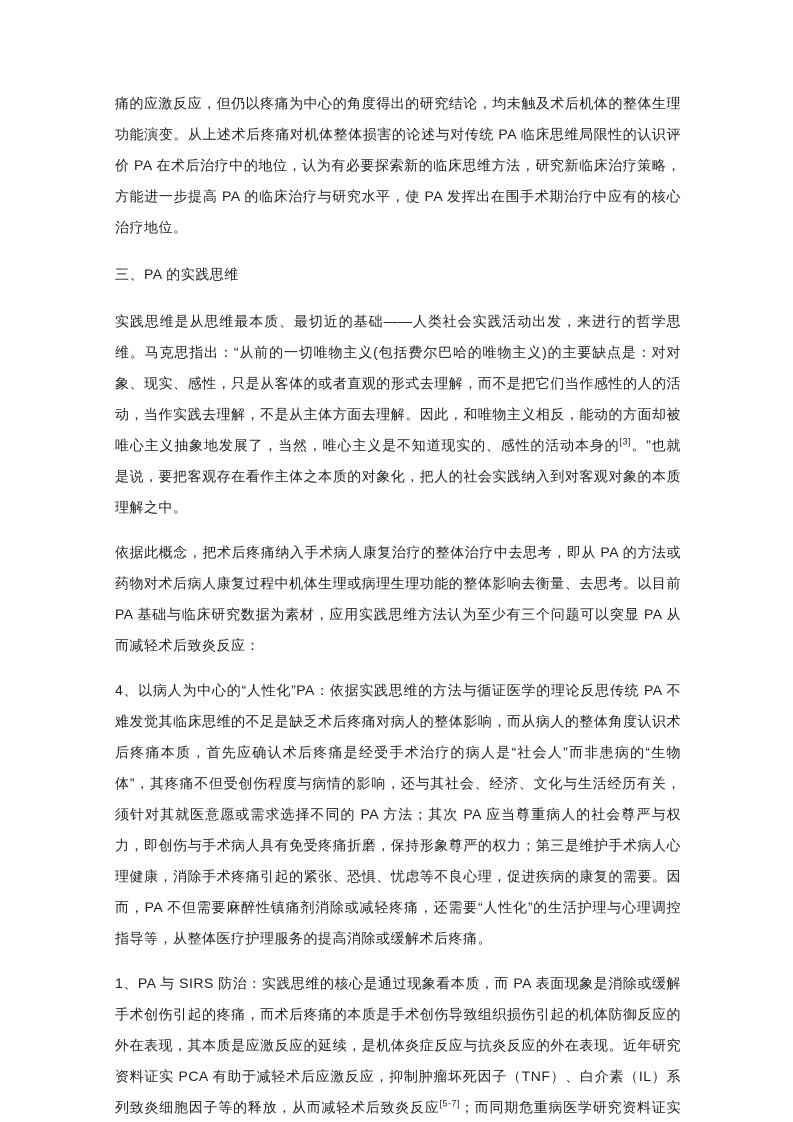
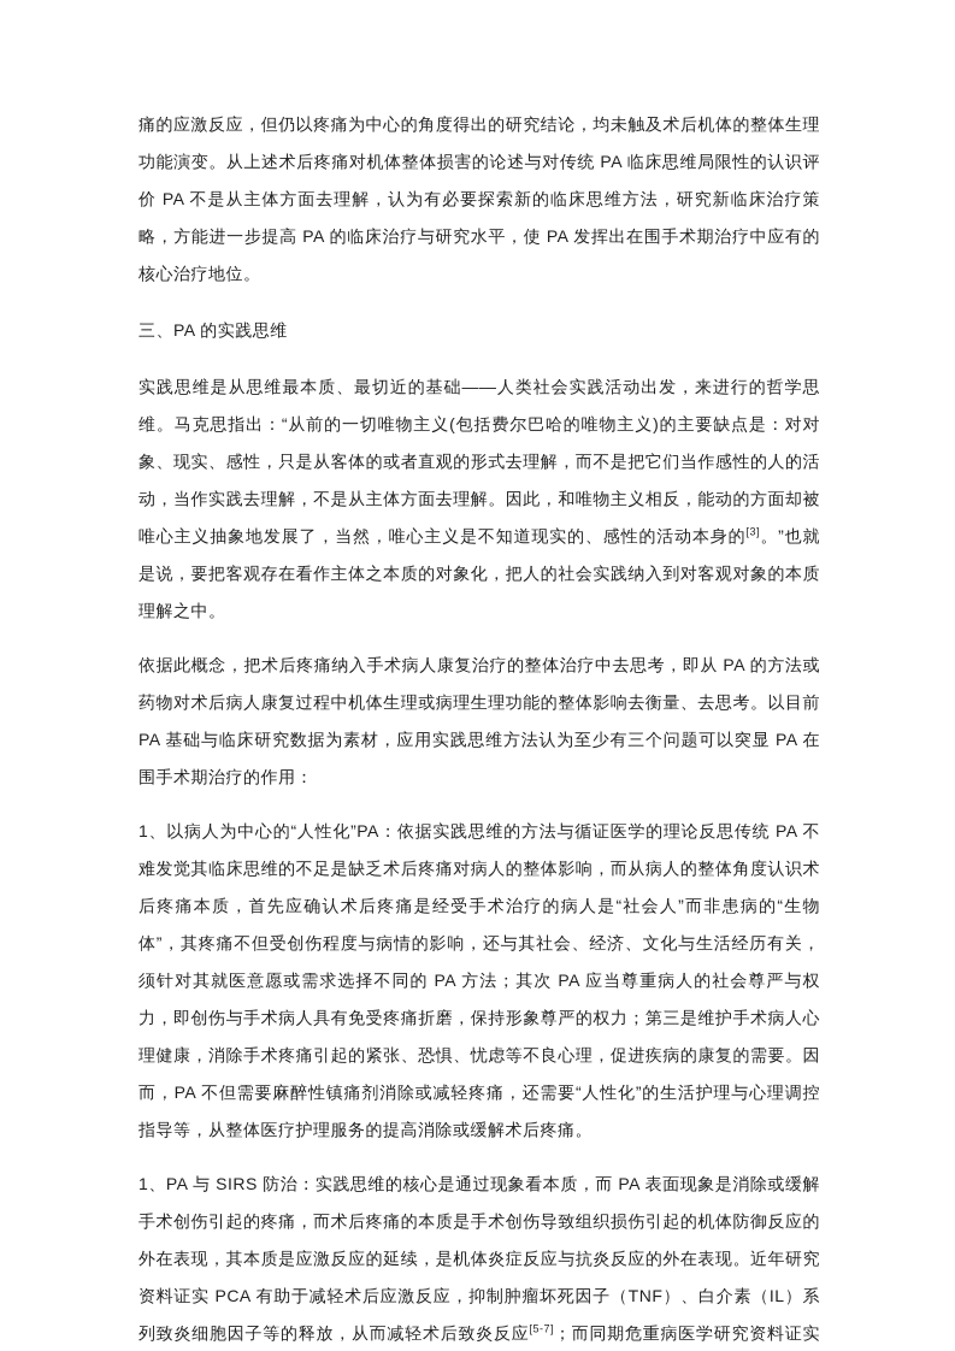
- 痛的应激反应，但仍以疼痛为中心的角度得出的研究结论，均未触及术后机体的整体生理功能演变。从上述术后疼痛对机体整体损害的论述与对传统 PA 临床思维局限性的认识评价 PA 在术后治疗中的地位，认为有必要探索新的临床思维方法，研究新临床治疗策略，方能进一步提高 PA 的临床治疗与研究水平，使 PA 发挥出在围手术期治疗中应有的核心治疗地位。
+ 痛的应激反应，但仍以疼痛为中心的角度得出的研究结论，均未触及术后机体的整体生理功能演变。从上述术后疼痛对机体整体损害的论述与对传统 PA 临床思维局限性的认识评价 PA 不是从主体方面去理解，认为有必要探索新的临床思维方法，研究新临床治疗策略，方能进一步提高 PA 的临床治疗与研究水平，使 PA 发挥出在围手术期治疗中应有的核心治疗地位。
  三、PA 的实践思维
  实践思维是从思维最本质、最切近的基础——人类社会实践活动出发，来进行的哲学思维。马克思指出：“从前的一切唯物主义(包括费尔巴哈的唯物主义)的主要缺点是：对对象、现实、感性，只是从客体的或者直观的形式去理解，而不是把它们当作感性的人的活动，当作实践去理解，不是从主体方面去理解。因此，和唯物主义相反，能动的方面却被唯心主义抽象地发展了，当然，唯心主义是不知道现实的、感性的活动本身的[3]。”也就是说，要把客观存在看作主体之本质的对象化，把人的社会实践纳入到对客观对象的本质理解之中。
- 依据此概念，把术后疼痛纳入手术病人康复治疗的整体治疗中去思考，即从 PA 的方法或药物对术后病人康复过程中机体生理或病理生理功能的整体影响去衡量、去思考。以目前 PA 基础与临床研究数据为素材，应用实践思维方法认为至少有三个问题可以突显 PA 从而减轻术后致炎反应：
+ 依据此概念，把术后疼痛纳入手术病人康复治疗的整体治疗中去思考，即从 PA 的方法或药物对术后病人康复过程中机体生理或病理生理功能的整体影响去衡量、去思考。以目前 PA 基础与临床研究数据为素材，应用实践思维方法认为至少有三个问题可以突显 PA 在围手术期治疗的作用：
- 4、以病人为中心的“人性化”PA：依据实践思维的方法与循证医学的理论反思传统 PA 不难发觉其临床思维的不足是缺乏术后疼痛对病人的整体影响，而从病人的整体角度认识术后疼痛本质，首先应确认术后疼痛是经受手术治疗的病人是“社会人”而非患病的“生物体”，其疼痛不但受创伤程度与病情的影响，还与其社会、经济、文化与生活经历有关，须针对其就医意愿或需求选择不同的 PA 方法；其次 PA 应当尊重病人的社会尊严与权力，即创伤与手术病人具有免受疼痛折磨，保持形象尊严的权力；第三是维护手术病人心理健康，消除手术疼痛引起的紧张、恐惧、忧虑等不良心理，促进疾病的康复的需要。因而，PA 不但需要麻醉性镇痛剂消除或减轻疼痛，还需要“人性化”的生活护理与心理调控指导等，从整体医疗护理服务的提高消除或缓解术后疼痛。
+ 1、以病人为中心的“人性化”PA：依据实践思维的方法与循证医学的理论反思传统 PA 不难发觉其临床思维的不足是缺乏术后疼痛对病人的整体影响，而从病人的整体角度认识术后疼痛本质，首先应确认术后疼痛是经受手术治疗的病人是“社会人”而非患病的“生物体”，其疼痛不但受创伤程度与病情的影响，还与其社会、经济、文化与生活经历有关，须针对其就医意愿或需求选择不同的 PA 方法；其次 PA 应当尊重病人的社会尊严与权力，即创伤与手术病人具有免受疼痛折磨，保持形象尊严的权力；第三是维护手术病人心理健康，消除手术疼痛引起的紧张、恐惧、忧虑等不良心理，促进疾病的康复的需要。因而，PA 不但需要麻醉性镇痛剂消除或减轻疼痛，还需要“人性化”的生活护理与心理调控指导等，从整体医疗护理服务的提高消除或缓解术后疼痛。
  1、PA 与 SIRS 防治：实践思维的核心是通过现象看本质，而 PA 表面现象是消除或缓解手术创伤引起的疼痛，而术后疼痛的本质是手术创伤导致组织损伤引起的机体防御反应的外在表现，其本质是应激反应的延续，是机体炎症反应与抗炎反应的外在表现。近年研究资料证实 PCA 有助于减轻术后应激反应，抑制肿瘤坏死因子（TNF）、白介素（IL）系列致炎细胞因子等的释放，从而减轻术后致炎反应[5-7]；而同期危重病医学研究资料证实
